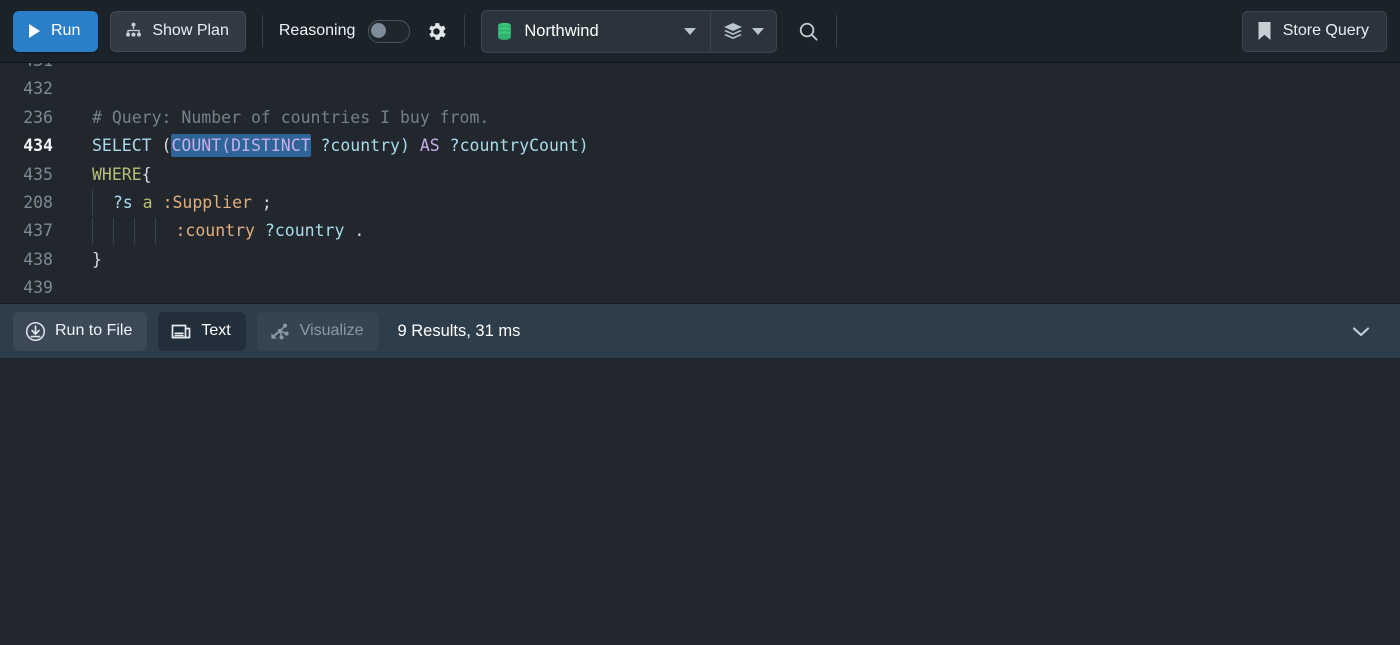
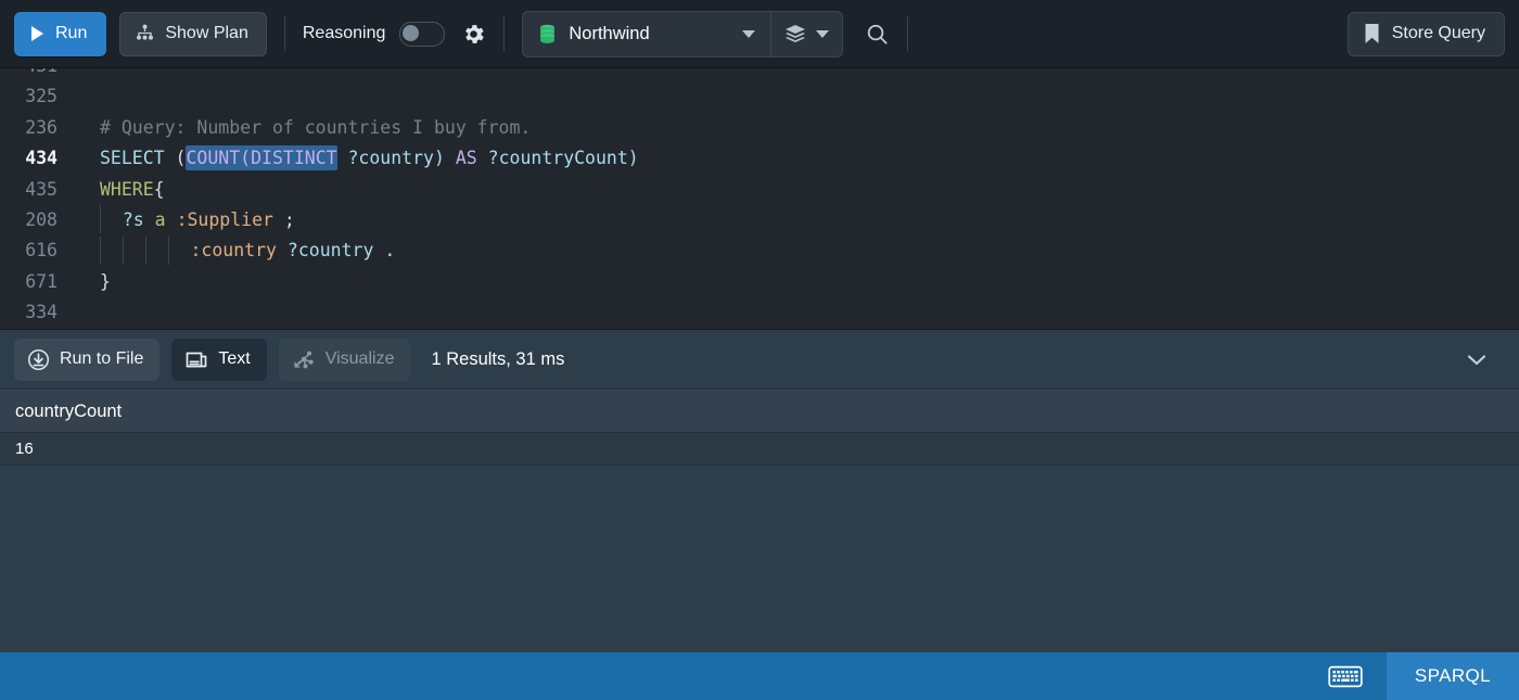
  Run
  Show Plan
  Reasoning
  Northwind
  Store Query
- 432
+ 325
  236
  # Query: Number of countries I buy from.
  434
  SELECT (COUNT(DISTINCT ?country) AS ?countryCount)
  435
  WHERE{
  208
  ?s a :Supplier ;
- 437
+ 616
  :country ?country .
- 438
+ 671
  }
- 439
+ 334
  Run to File
  Text
  Visualize
- 9 Results, 31 ms
+ 1 Results, 31 ms
+ countryCount
+ 16
+ SPARQL
